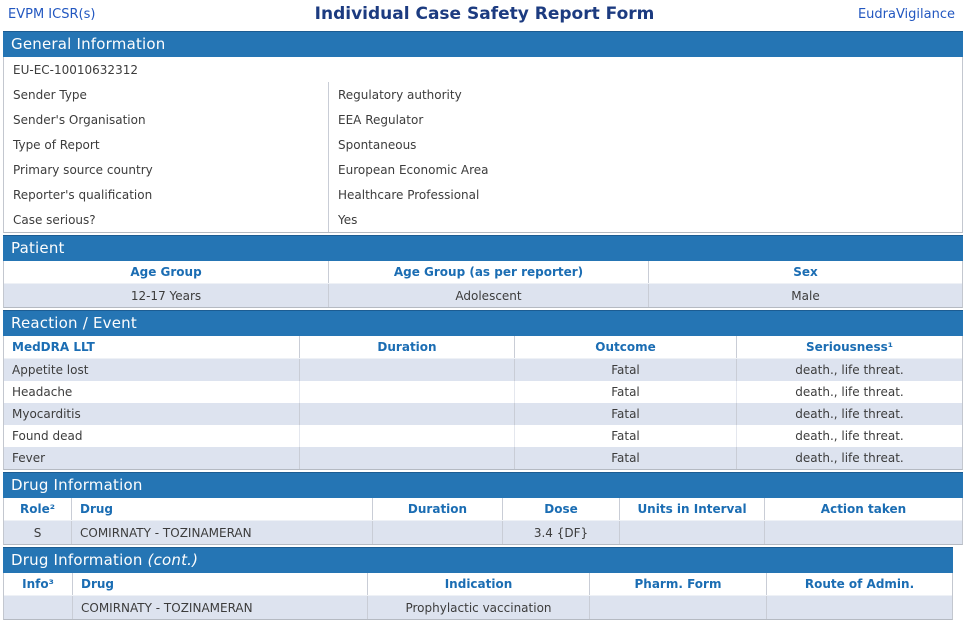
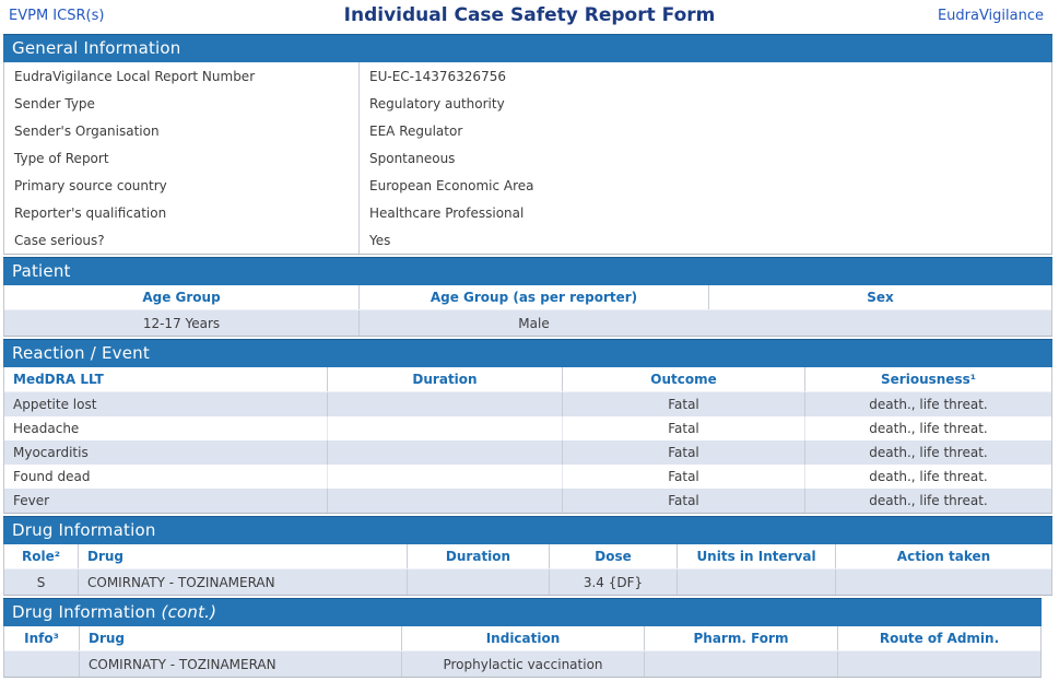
  EVPM ICSR(s)
  Individual Case Safety Report Form
  EudraVigilance
  General Information
+ EudraVigilance Local Report Number
- EU-EC-10010632312
+ EU-EC-14376326756
  Sender Type
  Regulatory authority
  Sender's Organisation
  EEA Regulator
  Type of Report
  Spontaneous
  Primary source country
  European Economic Area
  Reporter's qualification
  Healthcare Professional
  Case serious?
  Yes
  Patient
  Age Group
  Age Group (as per reporter)
  Sex
  12-17 Years
- Adolescent
  Male
  Reaction / Event
  MedDRA LLT
  Duration
  Outcome
  Seriousness¹
  Appetite lost
  Fatal
  death., life threat.
  Headache
  Fatal
  death., life threat.
  Myocarditis
  Fatal
  death., life threat.
  Found dead
  Fatal
  death., life threat.
  Fever
  Fatal
  death., life threat.
  Drug Information
  Role²
  Drug
  Duration
  Dose
  Units in Interval
  Action taken
  S
  COMIRNATY - TOZINAMERAN
  3.4 {DF}
  Drug Information (cont.)
  Info³
  Drug
  Indication
  Pharm. Form
  Route of Admin.
  COMIRNATY - TOZINAMERAN
  Prophylactic vaccination
